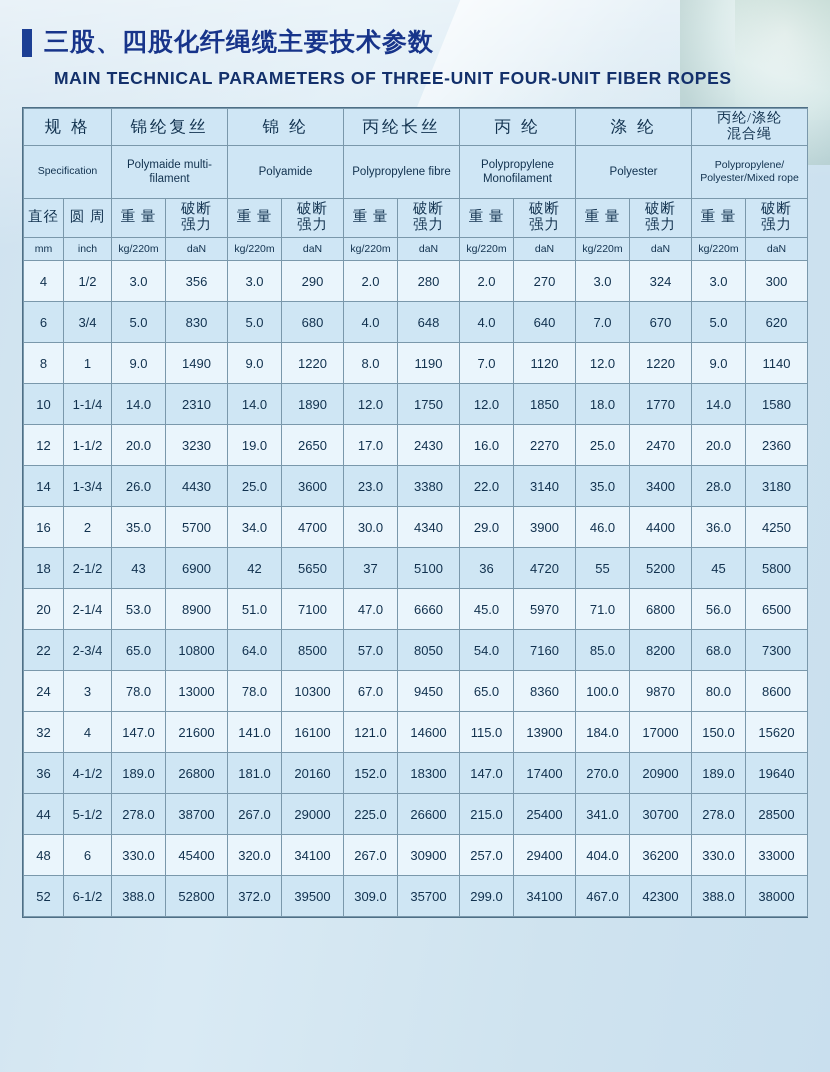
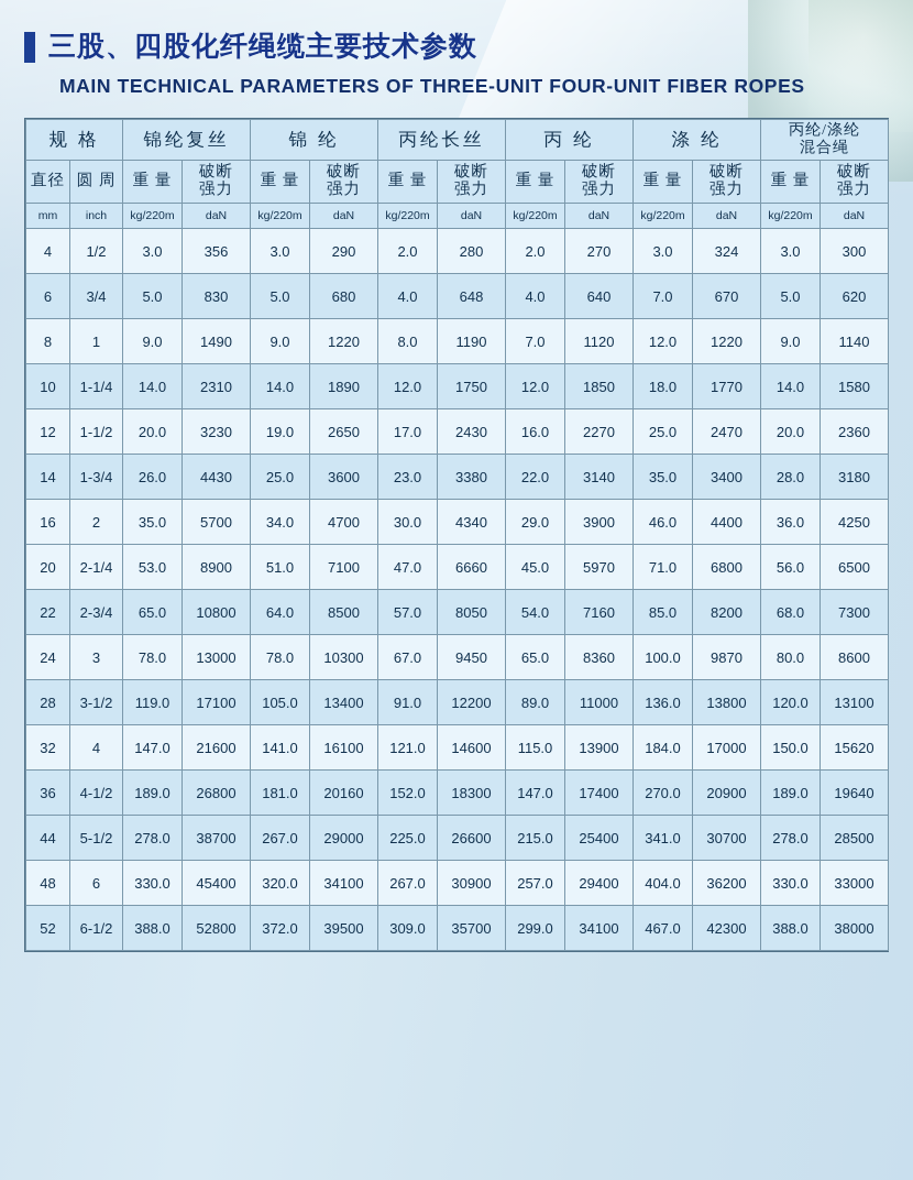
  三股、四股化纤绳缆主要技术参数
  MAIN TECHNICAL PARAMETERS OF THREE-UNIT FOUR-UNIT FIBER ROPES
  规 格	锦纶复丝	锦 纶	丙纶长丝	丙 纶	涤 纶	丙纶/涤纶 混合绳
- Specification	Polymaide multi-filament	Polyamide	Polypropylene fibre	Polypropylene Monofilament	Polyester	Polypropylene/ Polyester/Mixed rope
  直径	圆 周	重 量	破断 强力	重 量	破断 强力	重 量	破断 强力	重 量	破断 强力	重 量	破断 强力	重 量	破断 强力
  mm	inch	kg/220m	daN	kg/220m	daN	kg/220m	daN	kg/220m	daN	kg/220m	daN	kg/220m	daN
  4	1/2	3.0	356	3.0	290	2.0	280	2.0	270	3.0	324	3.0	300
  6	3/4	5.0	830	5.0	680	4.0	648	4.0	640	7.0	670	5.0	620
  8	1	9.0	1490	9.0	1220	8.0	1190	7.0	1120	12.0	1220	9.0	1140
  10	1-1/4	14.0	2310	14.0	1890	12.0	1750	12.0	1850	18.0	1770	14.0	1580
  12	1-1/2	20.0	3230	19.0	2650	17.0	2430	16.0	2270	25.0	2470	20.0	2360
  14	1-3/4	26.0	4430	25.0	3600	23.0	3380	22.0	3140	35.0	3400	28.0	3180
  16	2	35.0	5700	34.0	4700	30.0	4340	29.0	3900	46.0	4400	36.0	4250
- 18	2-1/2	43	6900	42	5650	37	5100	36	4720	55	5200	45	5800
  20	2-1/4	53.0	8900	51.0	7100	47.0	6660	45.0	5970	71.0	6800	56.0	6500
  22	2-3/4	65.0	10800	64.0	8500	57.0	8050	54.0	7160	85.0	8200	68.0	7300
  24	3	78.0	13000	78.0	10300	67.0	9450	65.0	8360	100.0	9870	80.0	8600
+ 28	3-1/2	119.0	17100	105.0	13400	91.0	12200	89.0	11000	136.0	13800	120.0	13100
  32	4	147.0	21600	141.0	16100	121.0	14600	115.0	13900	184.0	17000	150.0	15620
  36	4-1/2	189.0	26800	181.0	20160	152.0	18300	147.0	17400	270.0	20900	189.0	19640
  44	5-1/2	278.0	38700	267.0	29000	225.0	26600	215.0	25400	341.0	30700	278.0	28500
  48	6	330.0	45400	320.0	34100	267.0	30900	257.0	29400	404.0	36200	330.0	33000
  52	6-1/2	388.0	52800	372.0	39500	309.0	35700	299.0	34100	467.0	42300	388.0	38000
